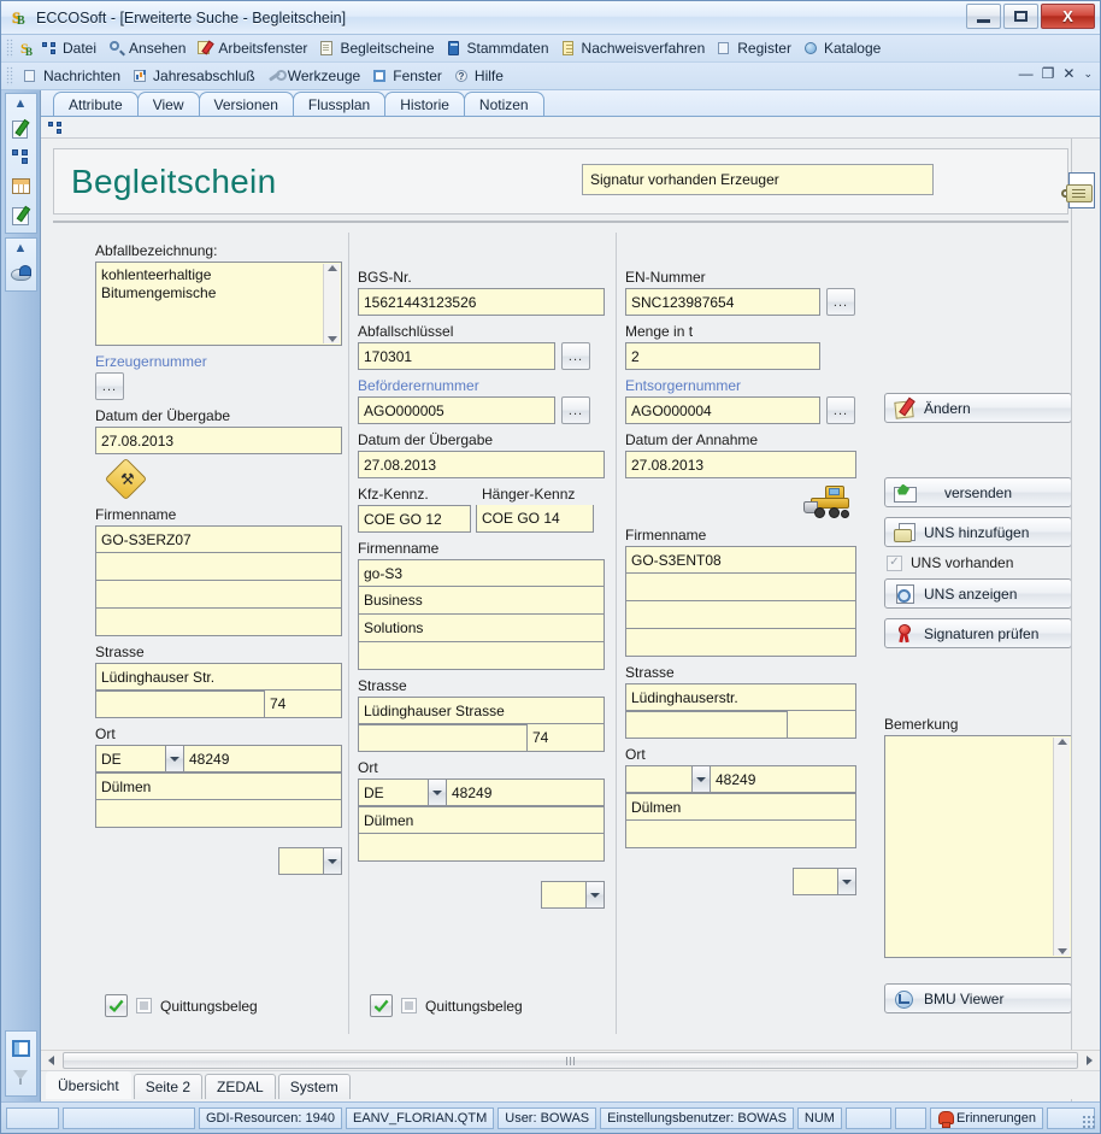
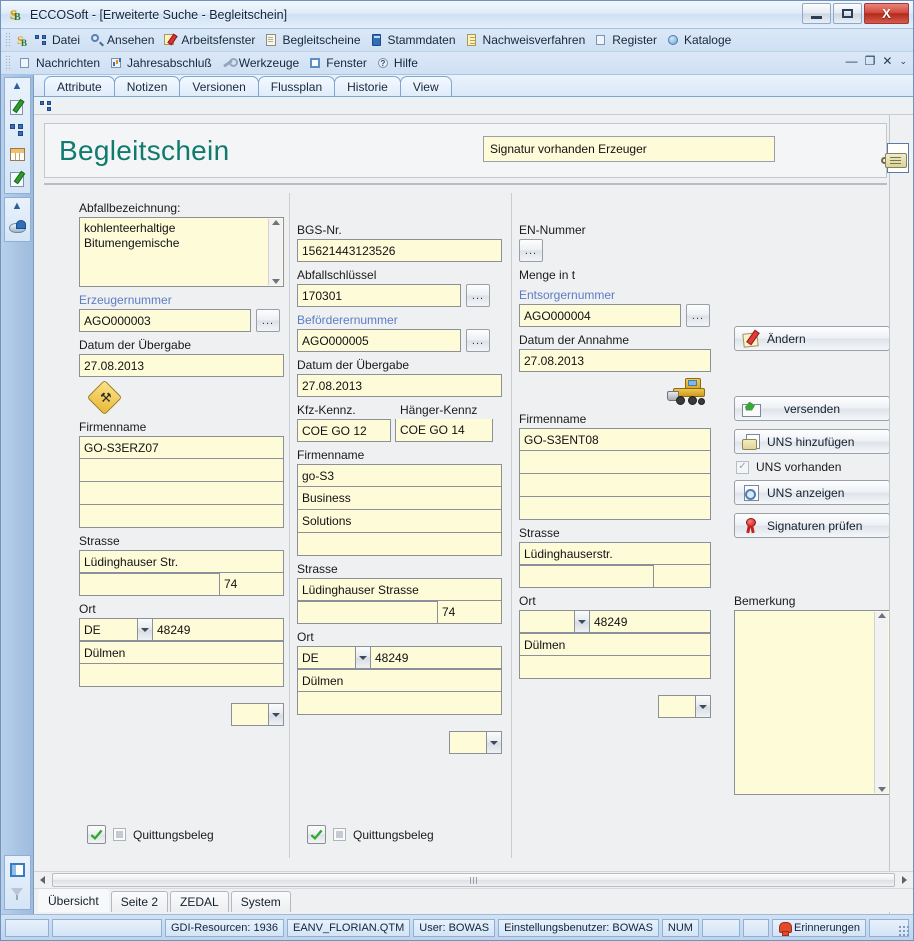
  S
  B
  ECCOSoft - [Erweiterte Suche - Begleitschein]
  X
  S
  B
  Datei
  Ansehen
  Arbeitsfenster
  Begleitscheine
  Stammdaten
  Nachweisverfahren
  Register
  Kataloge
  Nachrichten
  Jahresabschluß
  Werkzeuge
  Fenster
  ?
  Hilfe
  —
  ❐
  ✕
  ⌄
  ▲
  ▲
  Attribute
- View
+ Notizen
  Versionen
  Flussplan
  Historie
- Notizen
+ View
  Begleitschein
  Signatur vorhanden Erzeuger
  Abfallbezeichnung:
  kohlenteerhaltige
  Bitumengemische
  Erzeugernummer
+ AGO000003
  ...
  Datum der Übergabe
  27.08.2013
  ⚒
  Firmenname
  GO-S3ERZ07
  Strasse
  Lüdinghauser Str.
  74
  Ort
  DE
  48249
  Dülmen
  BGS-Nr.
  15621443123526
  Abfallschlüssel
  170301
  ...
  Beförderernummer
  AGO000005
  ...
  Datum der Übergabe
  27.08.2013
  Kfz-Kennz.
  Hänger-Kennz
  COE GO 12
  COE GO 14
  Firmenname
  go-S3
  Business
  Solutions
  Strasse
  Lüdinghauser Strasse
  74
  Ort
  DE
  48249
  Dülmen
  EN-Nummer
- SNC123987654
  ...
  Menge in t
- 2
  Entsorgernummer
  AGO000004
  ...
  Datum der Annahme
  27.08.2013
  Firmenname
  GO-S3ENT08
  Strasse
  Lüdinghauserstr.
  Ort
  48249
  Dülmen
  Ändern
  versenden
  UNS hinzufügen
  ✓
  UNS vorhanden
  UNS anzeigen
  Signaturen prüfen
  Bemerkung
- BMU Viewer
  Quittungsbeleg
  Quittungsbeleg
  Übersicht
  Seite 2
  ZEDAL
  System
- GDI-Resourcen: 1940
+ GDI-Resourcen: 1936
  EANV_FLORIAN.QTM
  User: BOWAS
  Einstellungsbenutzer: BOWAS
  NUM
  Erinnerungen
